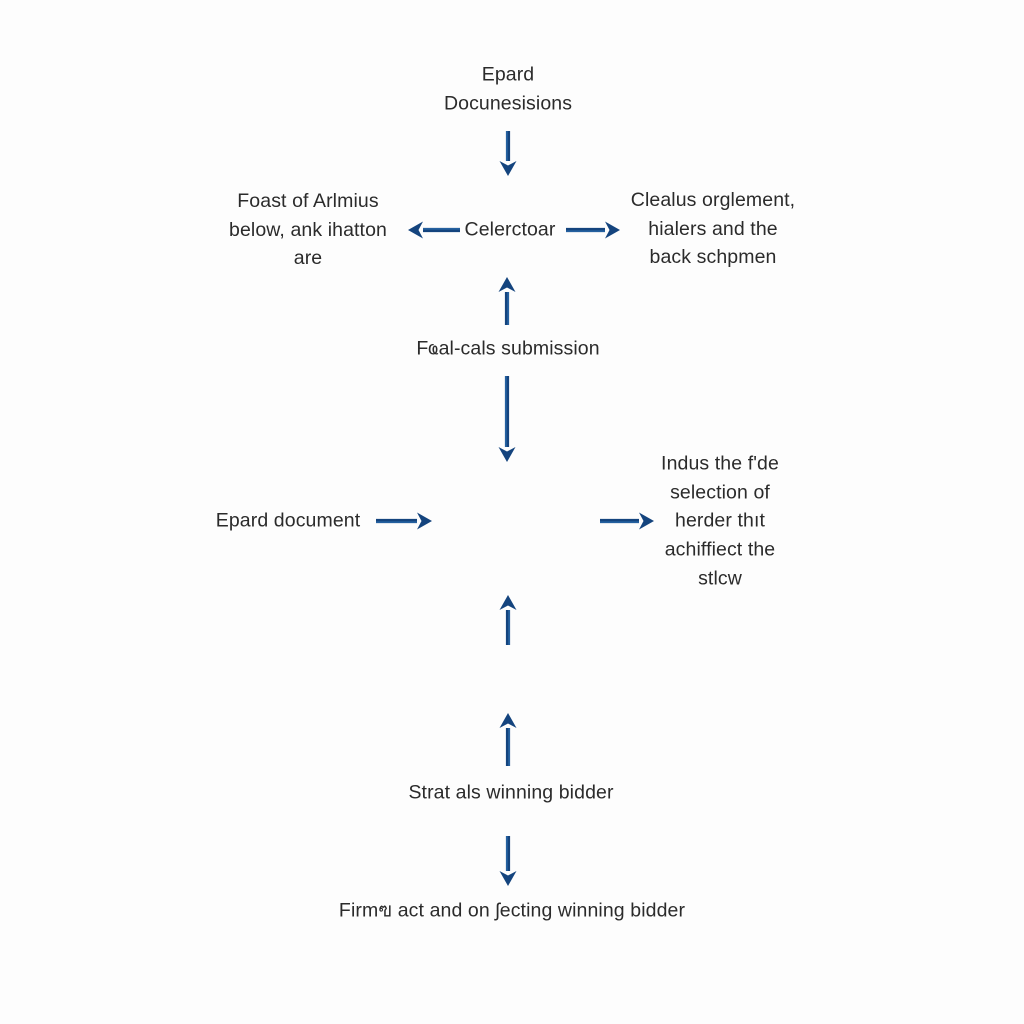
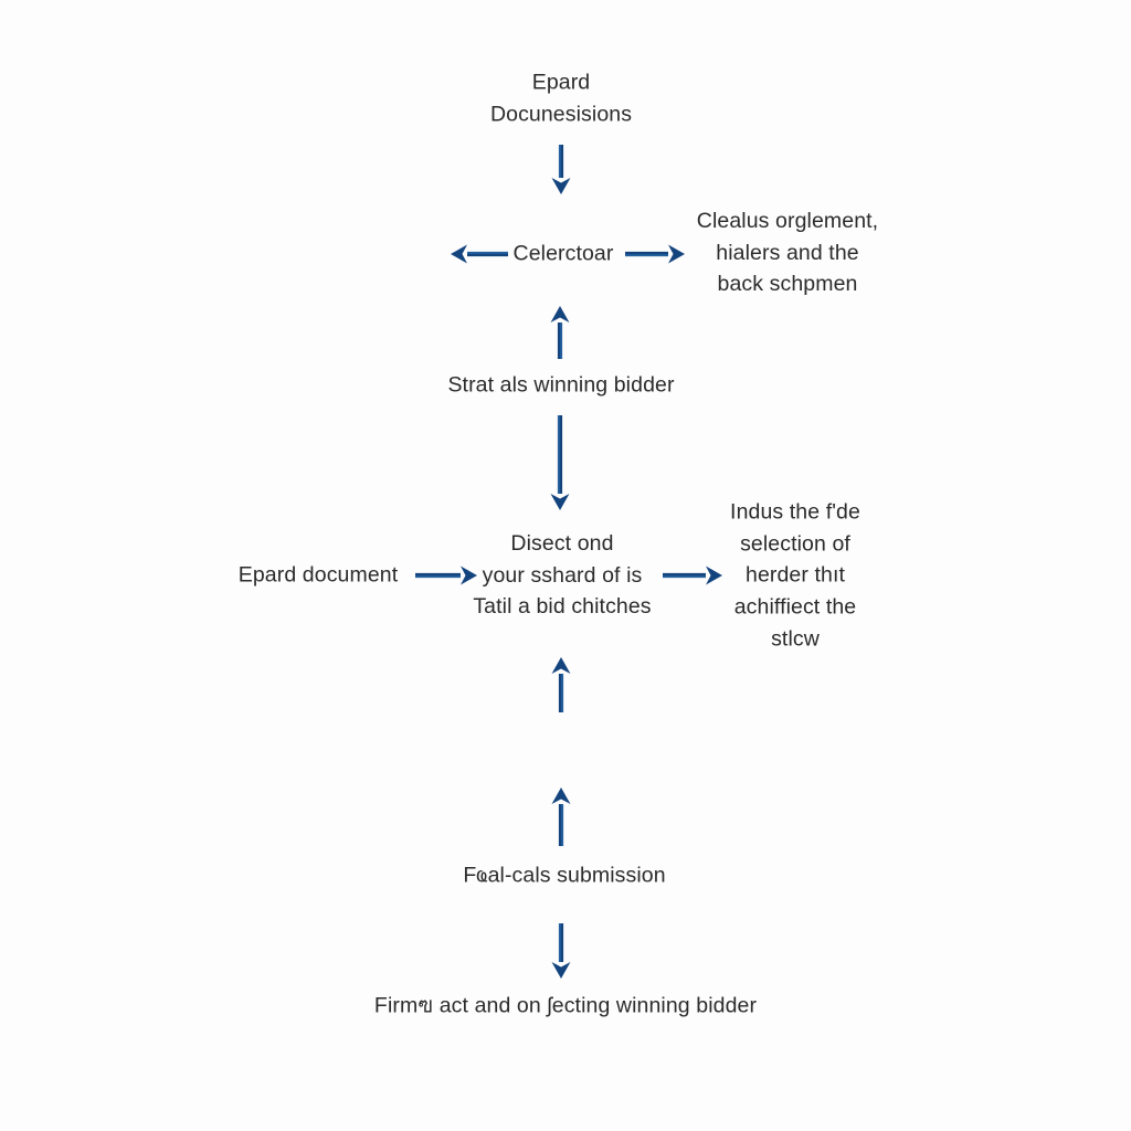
  Epard
  Docunesisions
- Foast of Arlmius
- below, ank ihatton
- are
  Celerctoar
  Clealus orglement,
  hialers and the
  back schpmen
- Fҩal-cals submission
+ Strat als winning bidder
  Epard document
+ Disect ond
+ your sshard of is
+ Tatil a bid chitches
  Indus the f'de
  selection of
  herder thıt
  achiffiect the
  stlcw
- Strat als winning bidder
+ Fҩal-cals submission
  Firmฃ act and on ʃecting winning bidder
